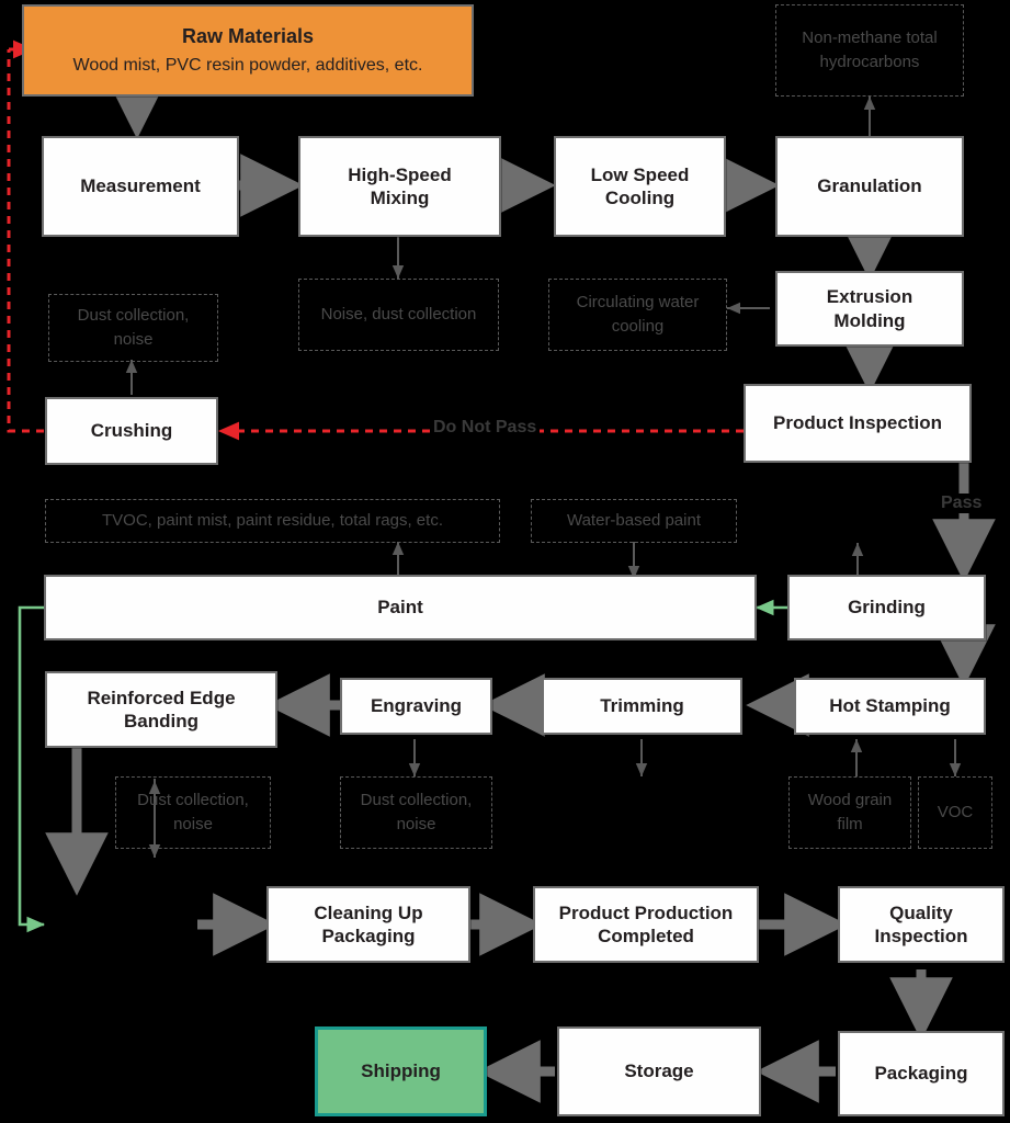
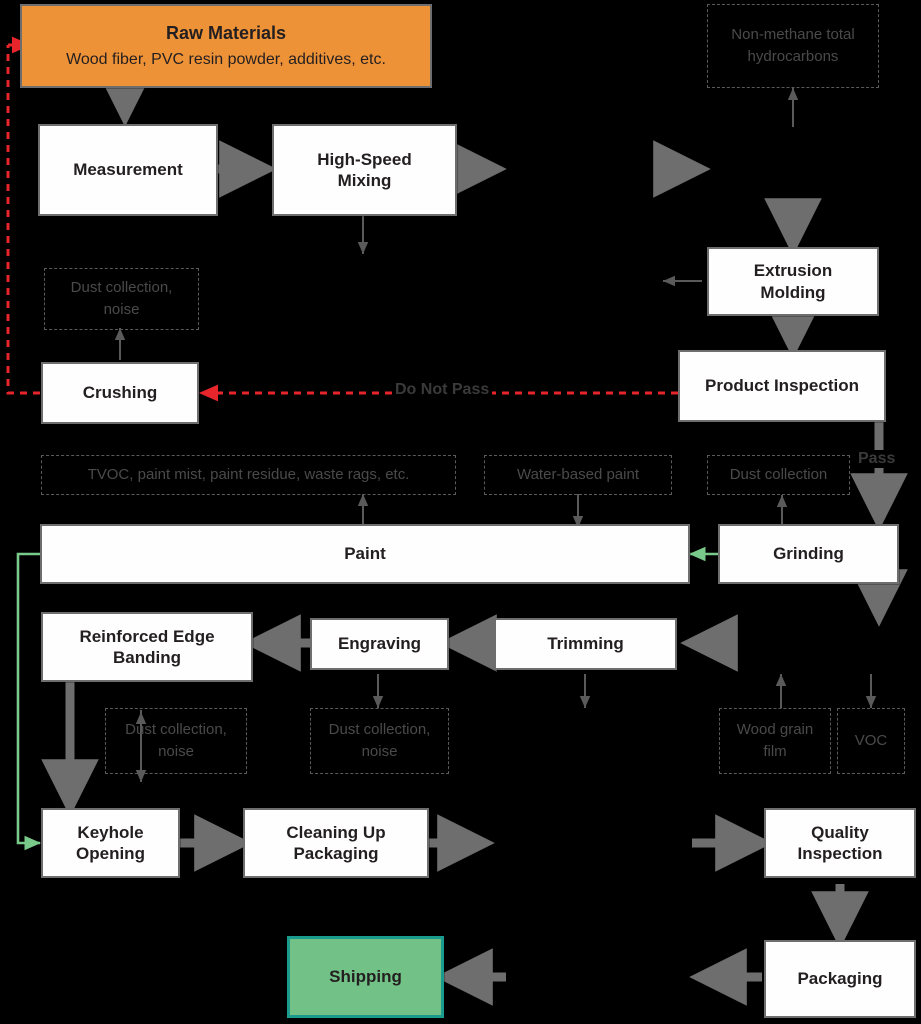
  Non-methane total
  hydrocarbons
- Noise, dust collection
- Circulating water
- cooling
  Dust collection,
  noise
- TVOC, paint mist, paint residue, total rags, etc.
+ TVOC, paint mist, paint residue, waste rags, etc.
  Water-based paint
+ Dust collection
  Dust collection,
  noise
  Dust collection,
  noise
  Wood grain
  film
  VOC
  Raw Materials
- Wood mist, PVC resin powder, additives, etc.
+ Wood fiber, PVC resin powder, additives, etc.
  Measurement
  High-Speed
  Mixing
- Low Speed
- Cooling
- Granulation
  Extrusion
  Molding
  Product Inspection
  Crushing
  Grinding
  Paint
- Hot Stamping
  Trimming
  Engraving
  Reinforced Edge
  Banding
+ Keyhole
+ Opening
  Cleaning Up
  Packaging
- Product Production
- Completed
  Quality
  Inspection
  Packaging
- Storage
  Shipping
  Do Not Pass
  Pass
